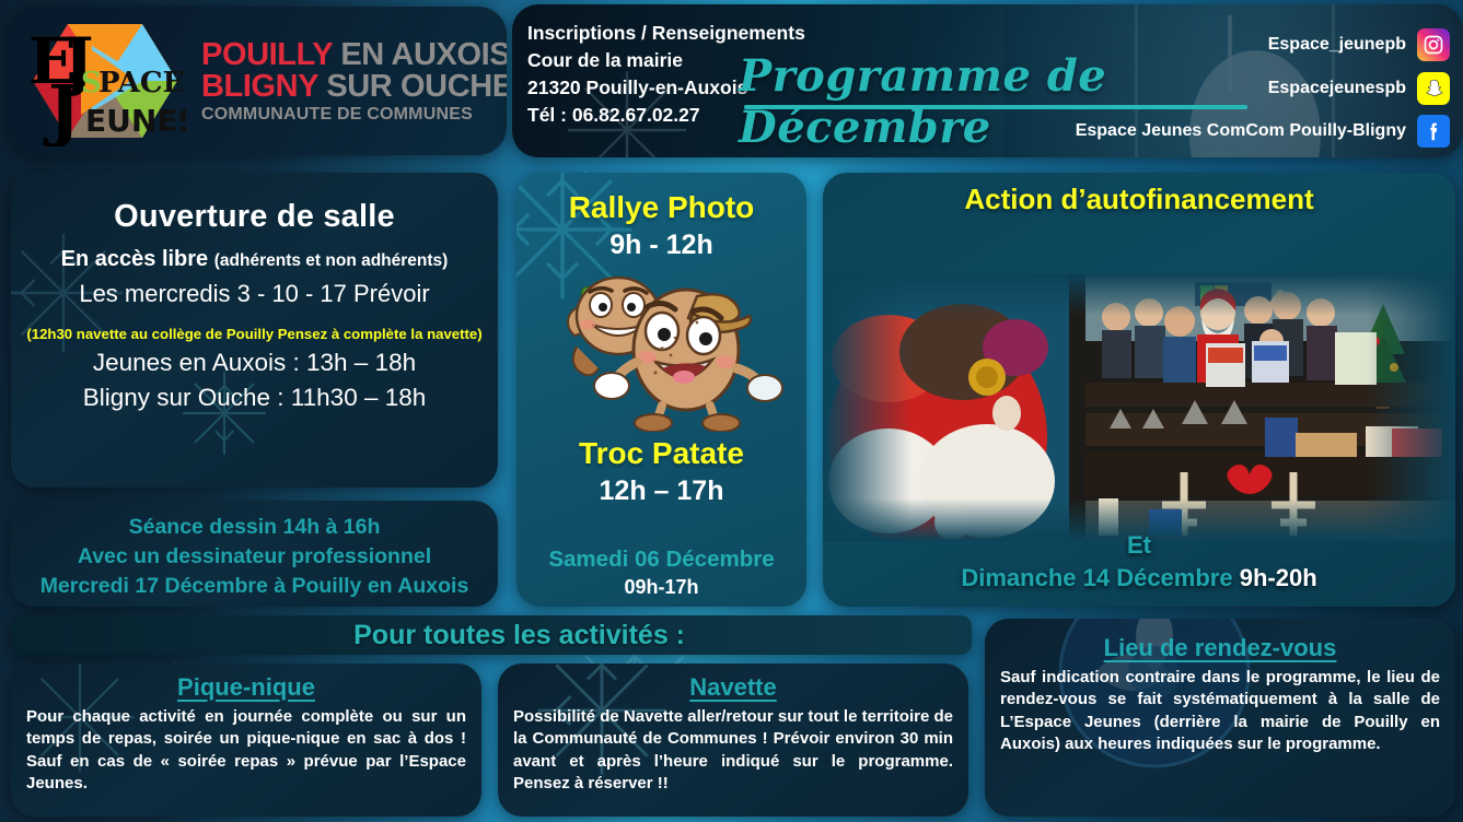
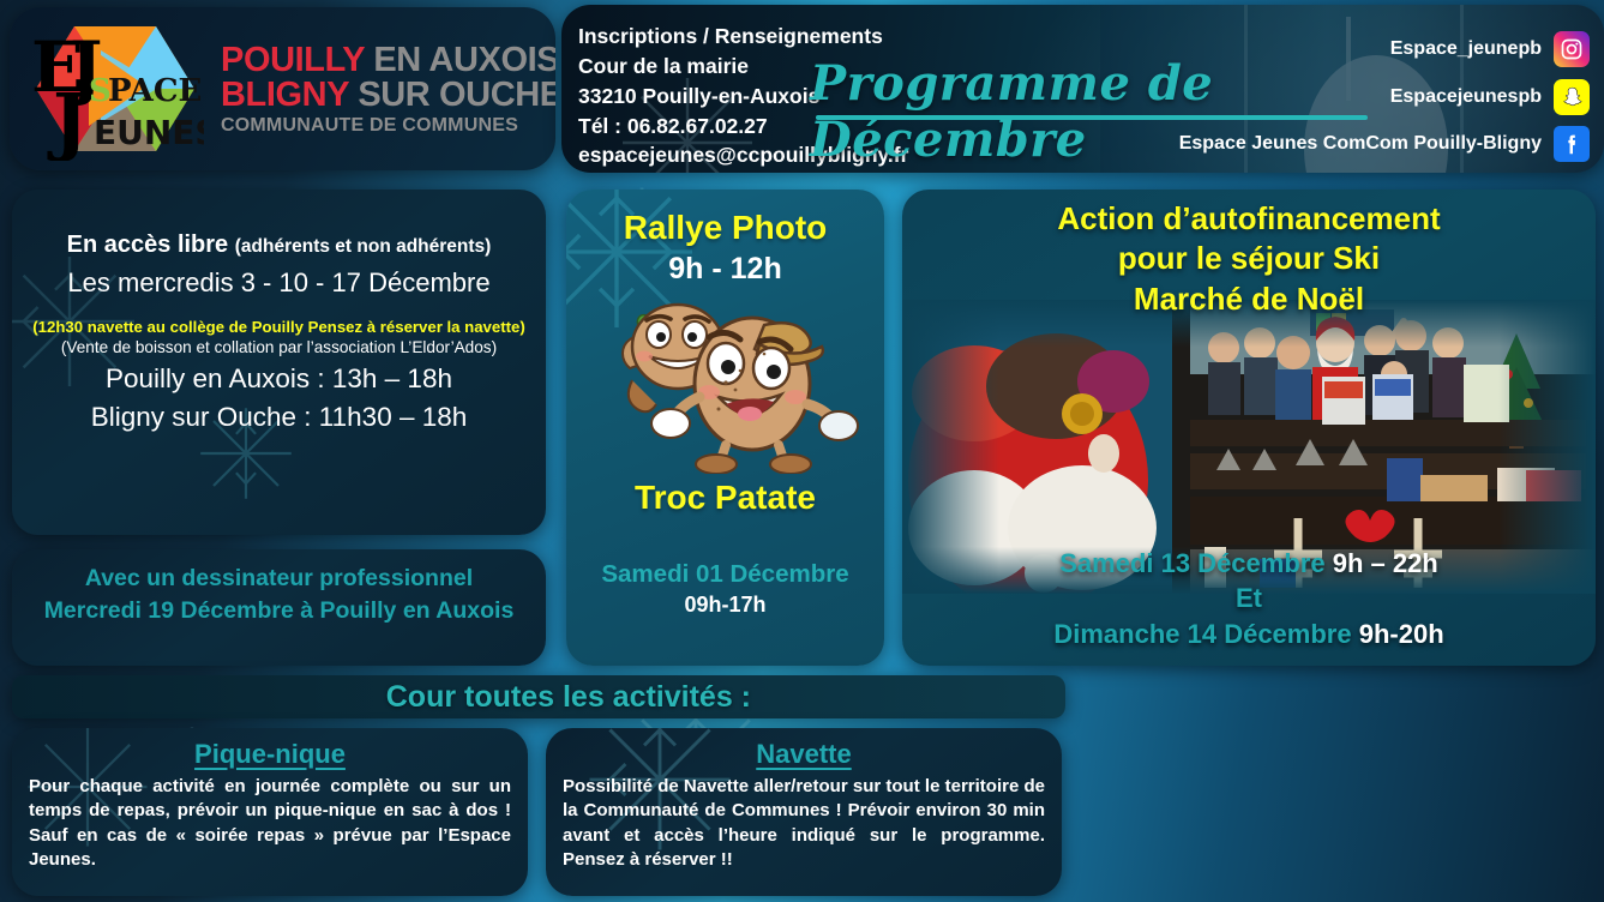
  E
  J
  S
  PACE
  EUNE
  J
  POUILLY EN AUXOIS
  BLIGNY SUR OUCHE
  COMMUNAUTE DE COMMUNES
  Inscriptions / Renseignements
  Cour de la mairie
- 21320 Pouilly-en-Auxois
+ 33210 Pouilly-en-Auxois
  Tél : 06.82.67.02.27
+ espacejeunes@ccpouillybligny.fr
  Programme de Décembre
  Espace_jeunepb
  Espacejeunespb
  Espace Jeunes ComCom Pouilly-Bligny
- Ouverture de salle
  En accès libre (adhérents et non adhérents)
- Les mercredis 3 - 10 - 17 Prévoir
+ Les mercredis 3 - 10 - 17 Décembre
- (12h30 navette au collège de Pouilly Pensez à complète la navette)
+ (12h30 navette au collège de Pouilly Pensez à réserver la navette)
+ (Vente de boisson et collation par l’association L’Eldor’Ados)
- Jeunes en Auxois : 13h – 18h
+ Pouilly en Auxois : 13h – 18h
  Bligny sur Ouche : 11h30 – 18h
- Séance dessin 14h à 16h
  Avec un dessinateur professionnel
- Mercredi 17 Décembre à Pouilly en Auxois
+ Mercredi 19 Décembre à Pouilly en Auxois
  Rallye Photo
  9h - 12h
  Troc Patate
- 12h – 17h
- Samedi 06 Décembre
+ Samedi 01 Décembre
  09h-17h
  Action d’autofinancement
+ pour le séjour Ski
+ Marché de Noël
+ Samedi 13 Décembre 9h – 22h
  Et
  Dimanche 14 Décembre 9h-20h
- Pour toutes les activités :
+ Cour toutes les activités :
  Pique-nique
- Pour chaque activité en journée complète ou sur un temps de repas, soirée un pique-nique en sac à dos ! Sauf en cas de « soirée repas » prévue par l’Espace Jeunes.
+ Pour chaque activité en journée complète ou sur un temps de repas, prévoir un pique-nique en sac à dos ! Sauf en cas de « soirée repas » prévue par l’Espace Jeunes.
  Navette
- Possibilité de Navette aller/retour sur tout le territoire de la Communauté de Communes ! Prévoir environ 30 min avant et après l’heure indiqué sur le programme. Pensez à réserver !!
+ Possibilité de Navette aller/retour sur tout le territoire de la Communauté de Communes ! Prévoir environ 30 min avant et accès l’heure indiqué sur le programme. Pensez à réserver !!
- Lieu de rendez-vous
- Sauf indication contraire dans le programme, le lieu de rendez-vous se fait systématiquement à la salle de L’Espace Jeunes (derrière la mairie de Pouilly en Auxois) aux heures indiquées sur le programme.
